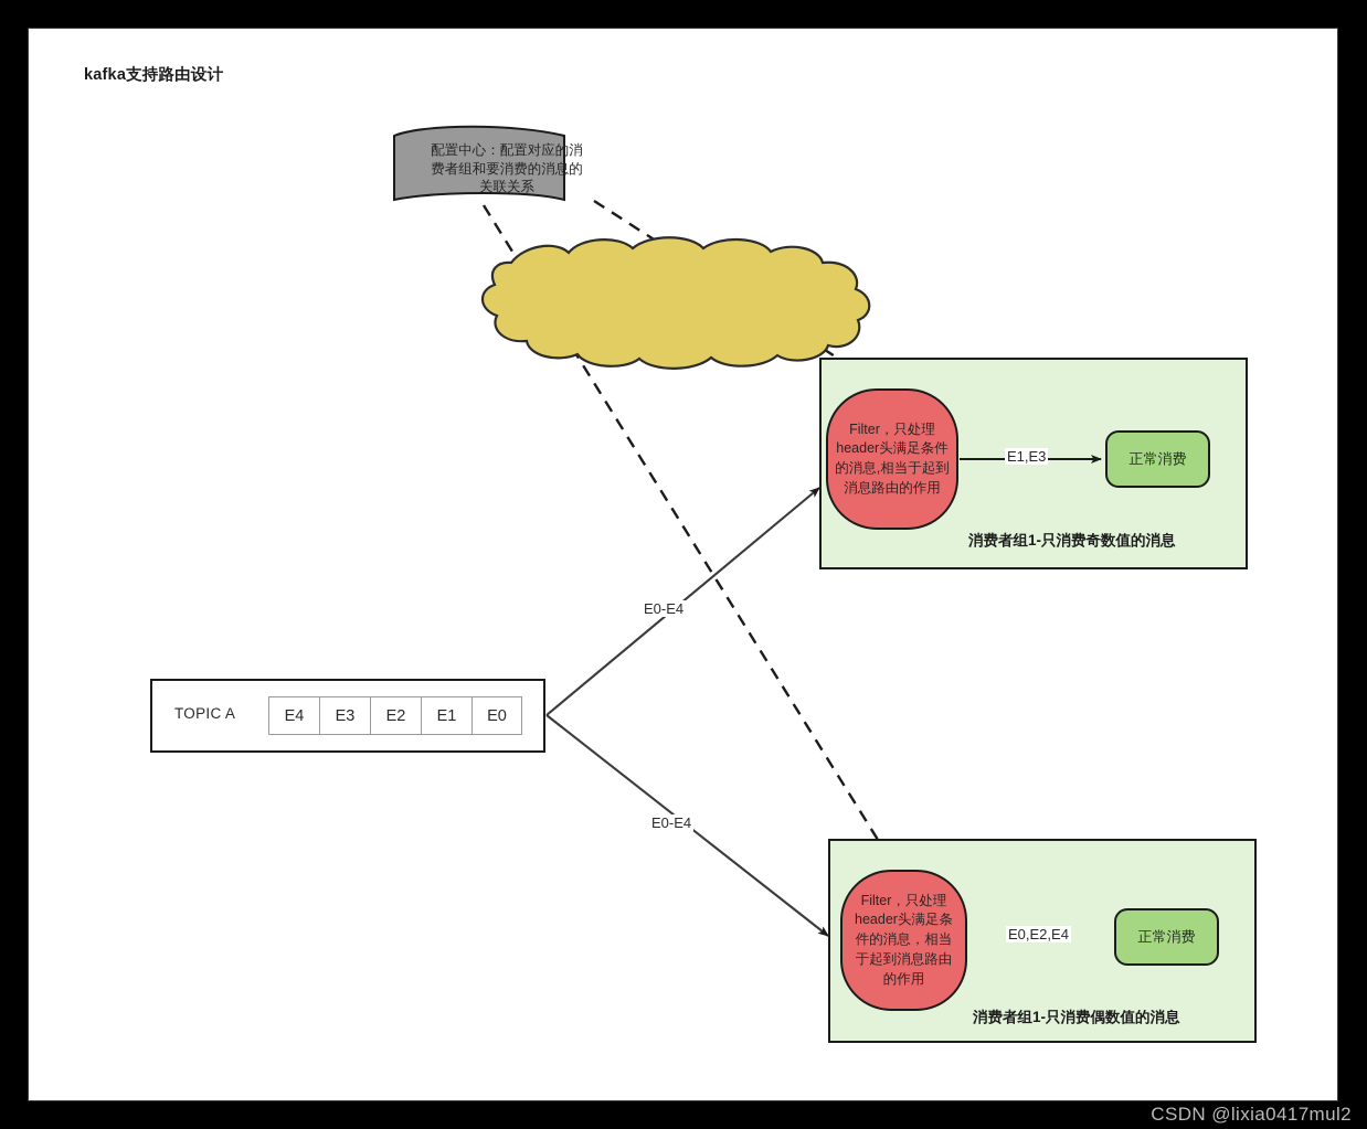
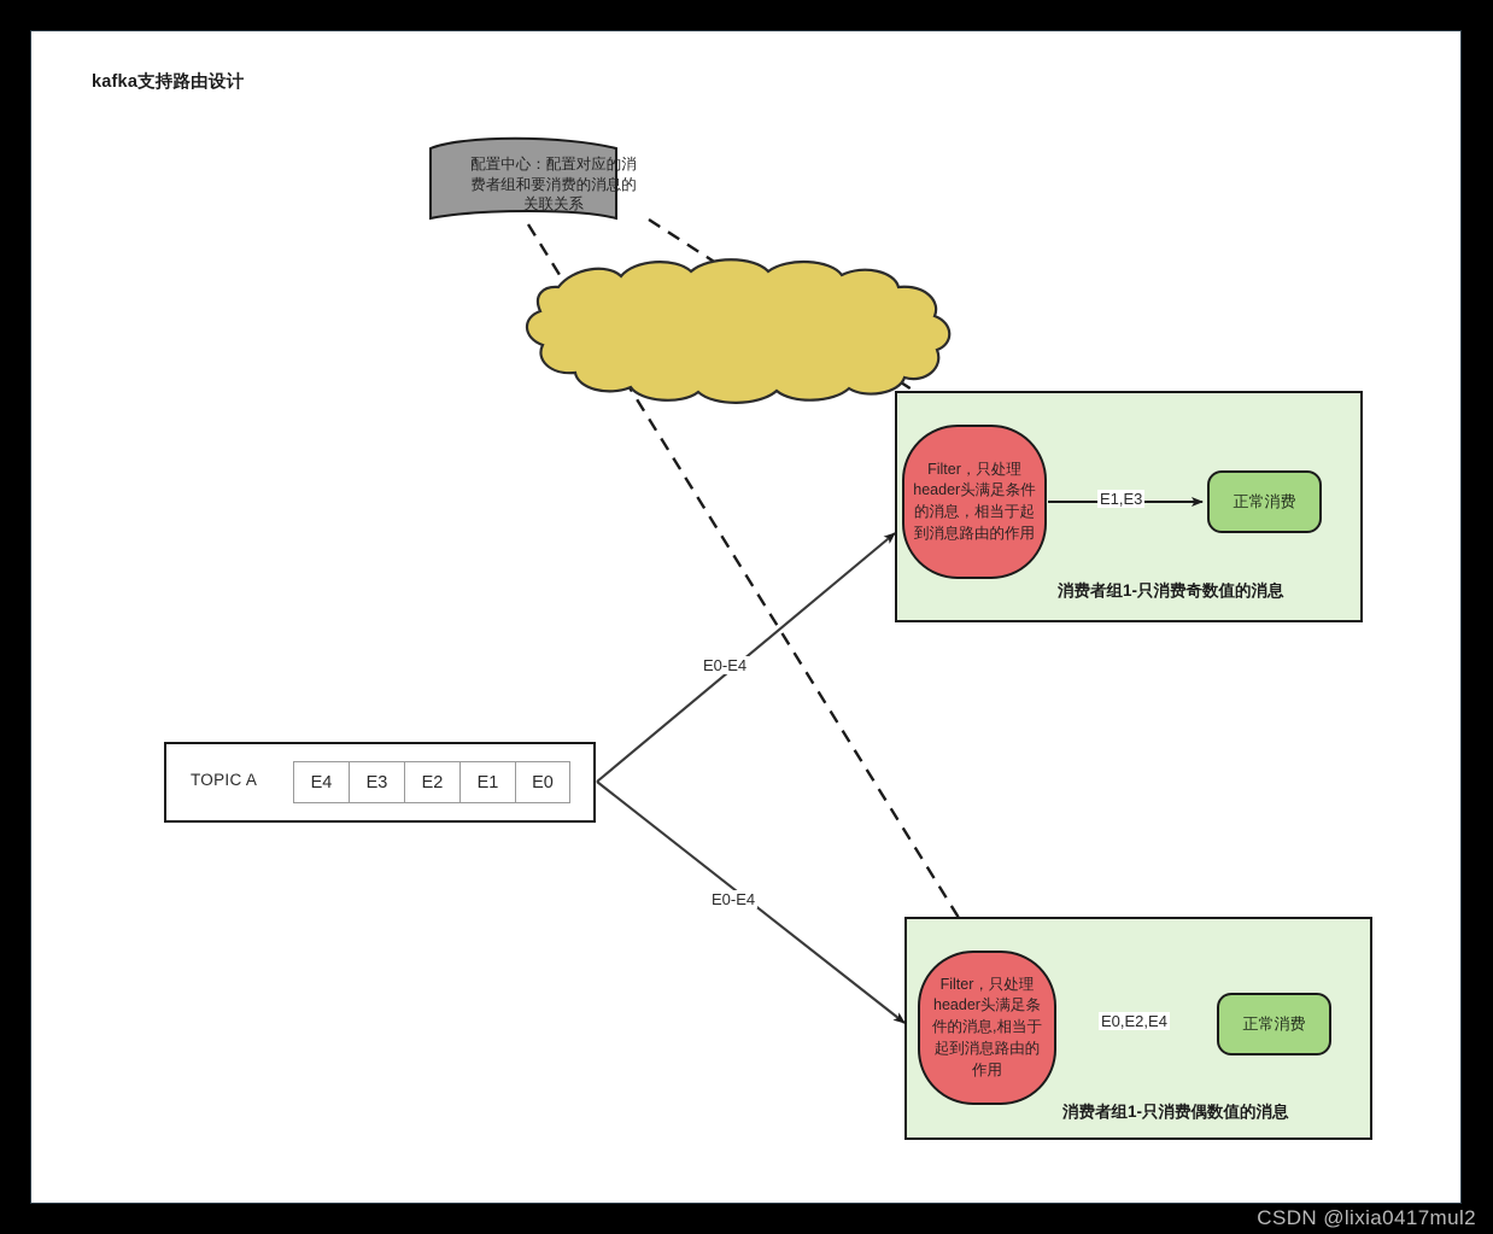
  kafka支持路由设计
  配置中心：配置对应的消费者组和要消费的消息的关联关系
  TOPIC A
  E4
  E3
  E2
  E1
  E0
- Filter，只处理header头满足条件的消息,相当于起到消息路由的作用
+ Filter，只处理header头满足条件的消息，相当于起到消息路由的作用
  正常消费
  E1,E3
  消费者组1-只消费奇数值的消息
- Filter，只处理header头满足条件的消息，相当于起到消息路由的作用
+ Filter，只处理header头满足条件的消息,相当于起到消息路由的作用
  正常消费
  E0,E2,E4
  消费者组1-只消费偶数值的消息
  E0-E4
  E0-E4
  CSDN @lixia0417mul2
